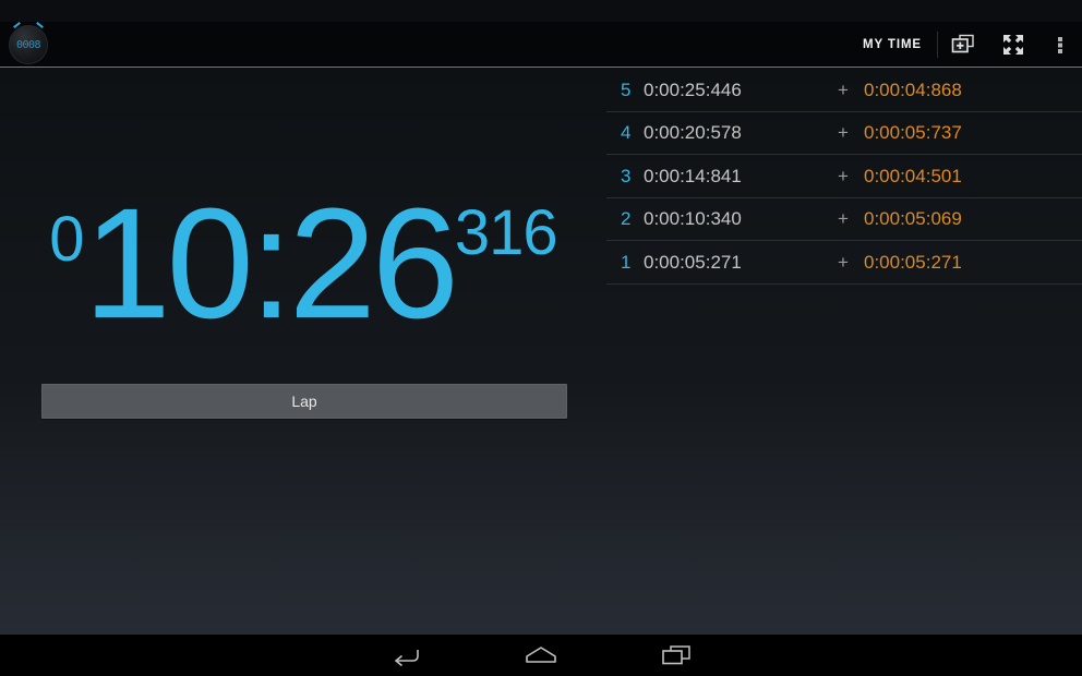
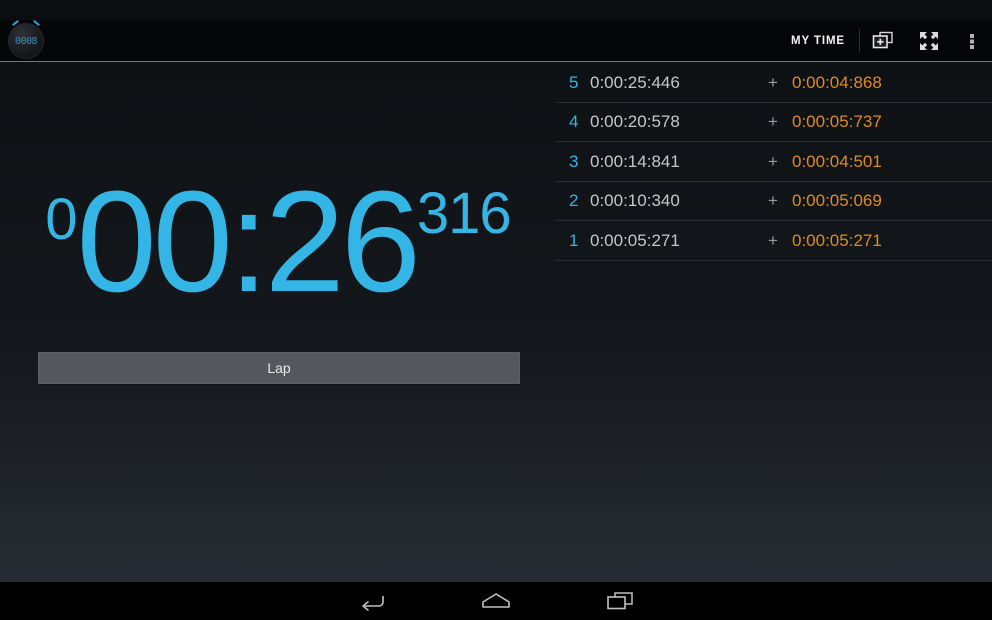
  0008
  MY TIME
  0
- 10:26
+ 00:26
  316
  Lap
  5
  0:00:25:446
  +
  0:00:04:868
  4
  0:00:20:578
  +
  0:00:05:737
  3
  0:00:14:841
  +
  0:00:04:501
  2
  0:00:10:340
  +
  0:00:05:069
  1
  0:00:05:271
  +
  0:00:05:271
